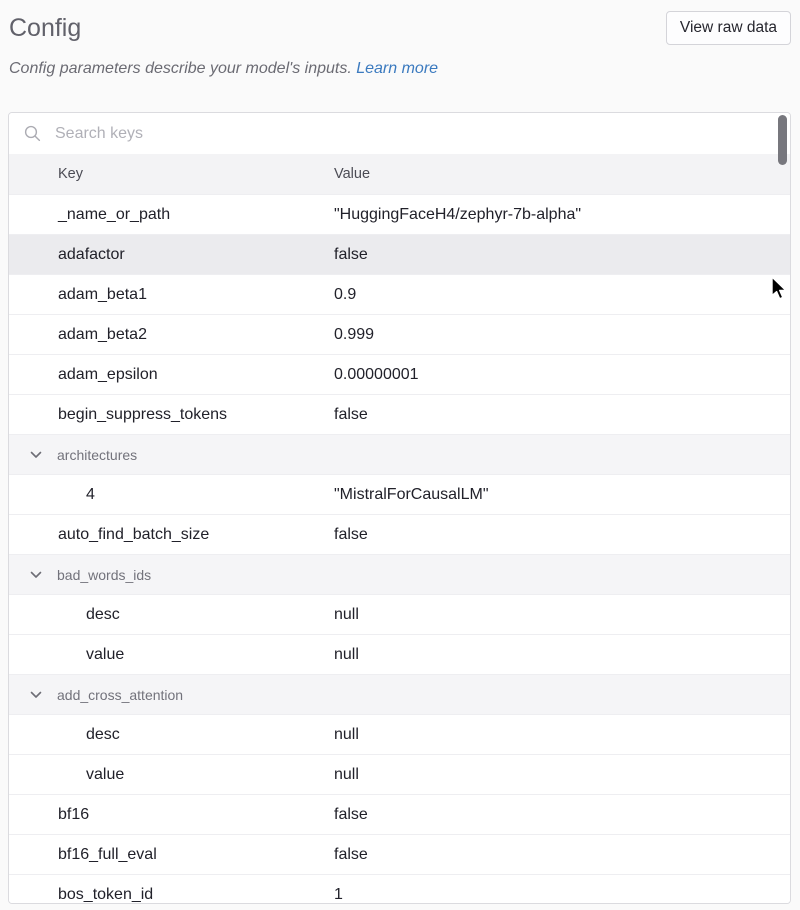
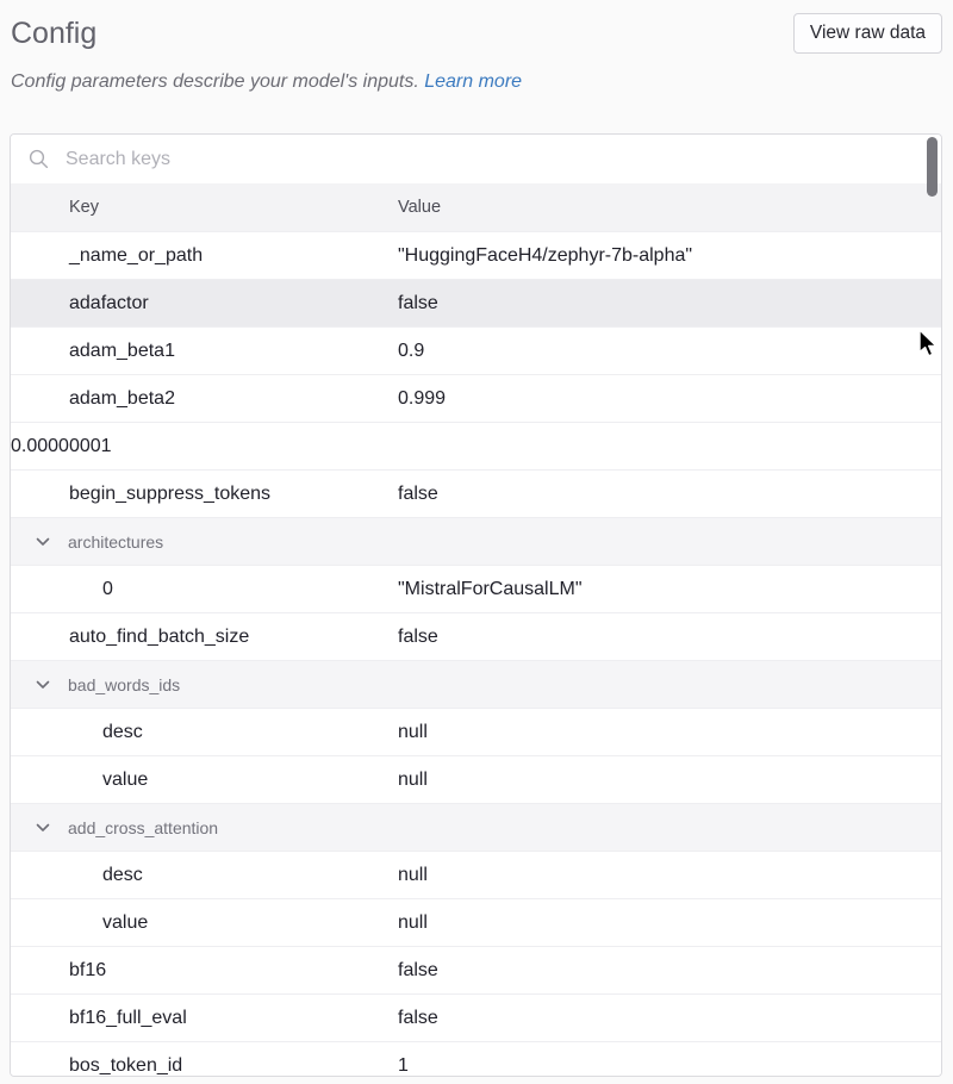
  Config
  View raw data
  Config parameters describe your model's inputs. Learn more
  Search keys
  Key
  Value
  _name_or_path
  "HuggingFaceH4/zephyr-7b-alpha"
  adafactor
  false
  adam_beta1
  0.9
  adam_beta2
  0.999
- adam_epsilon
  0.00000001
  begin_suppress_tokens
  false
  architectures
- 4
+ 0
  "MistralForCausalLM"
  auto_find_batch_size
  false
  bad_words_ids
  desc
  null
  value
  null
  add_cross_attention
  desc
  null
  value
  null
  bf16
  false
  bf16_full_eval
  false
  bos_token_id
  1
